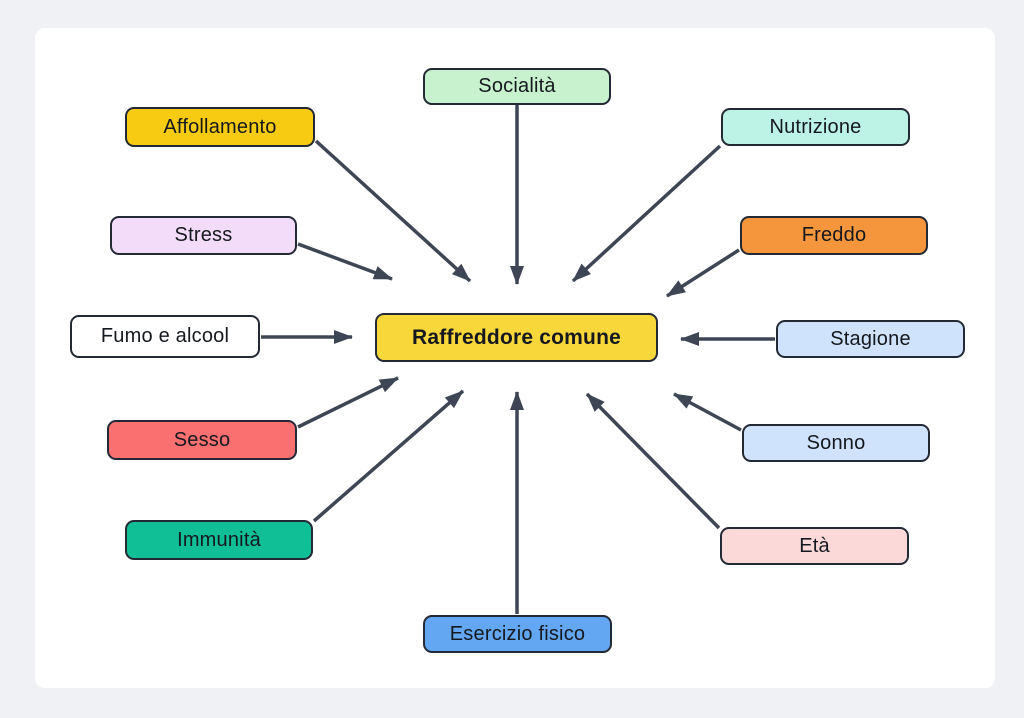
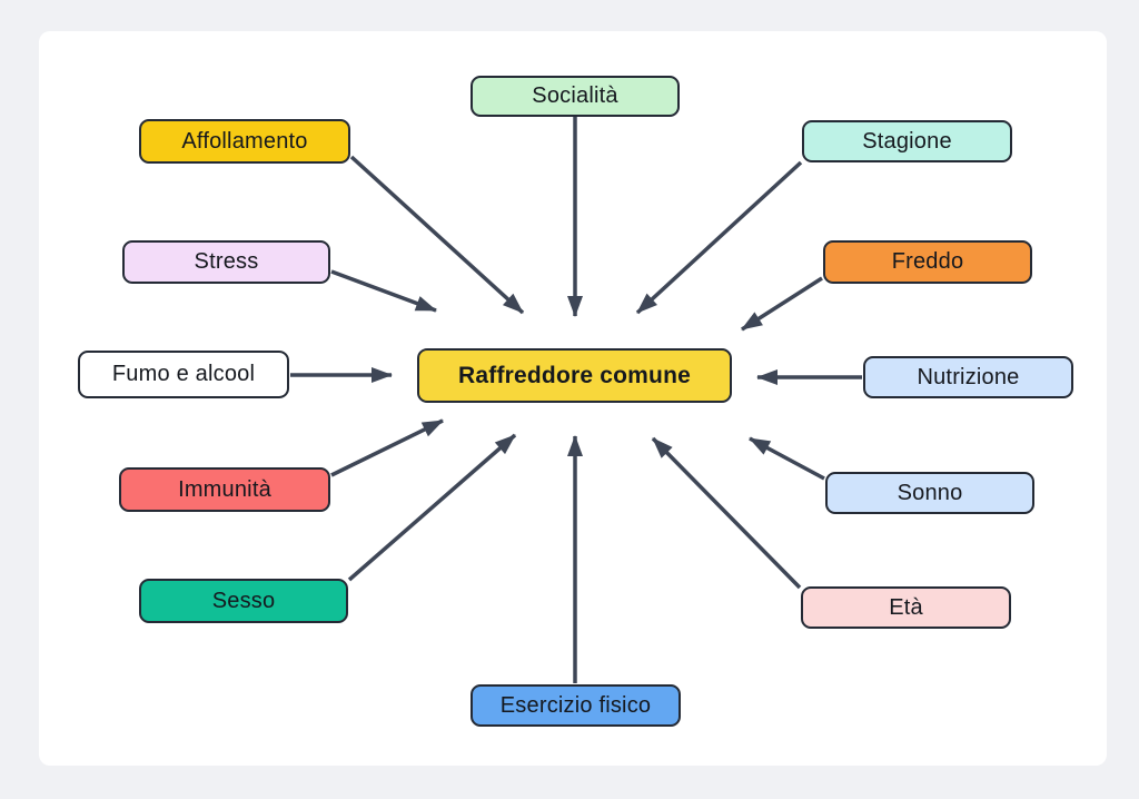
  Raffreddore comune
  Socialità
  Affollamento
- Nutrizione
+ Stagione
  Stress
  Freddo
  Fumo e alcool
- Stagione
+ Nutrizione
- Sesso
+ Immunità
  Sonno
- Immunità
+ Sesso
  Età
  Esercizio fisico
